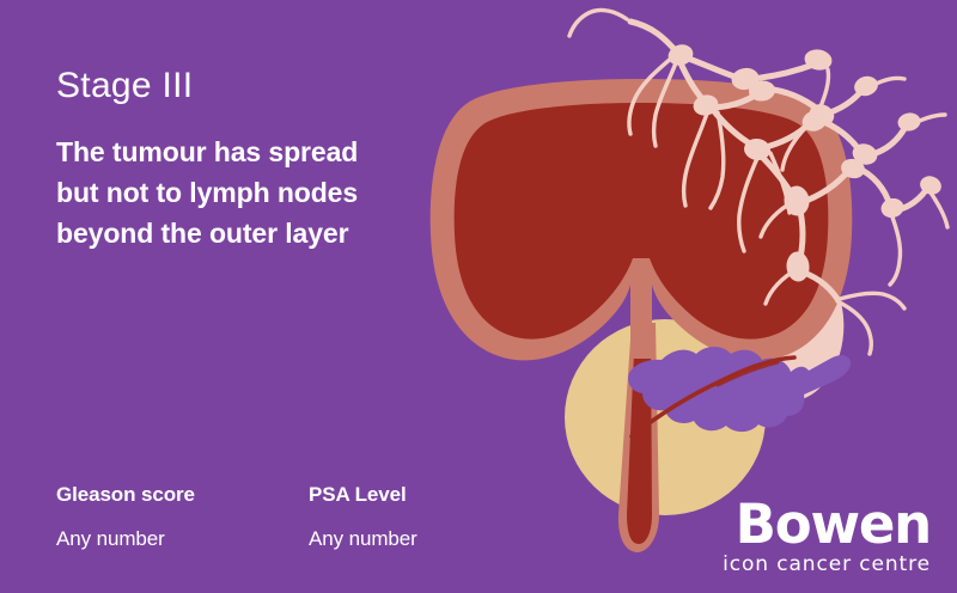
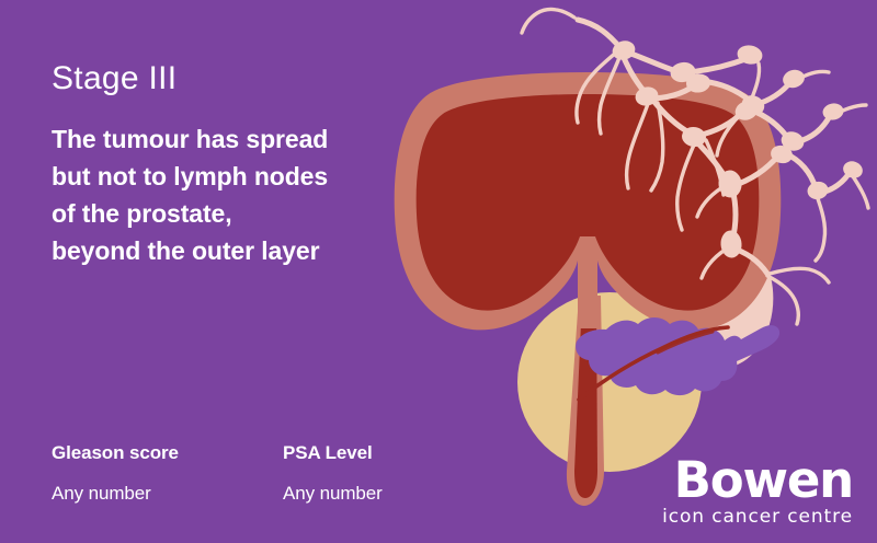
  Stage III
  The tumour has spread
  but not to lymph nodes
+ of the prostate,
  beyond the outer layer
  Gleason score
  Any number
  PSA Level
  Any number
  Bowen
  icon cancer centre
